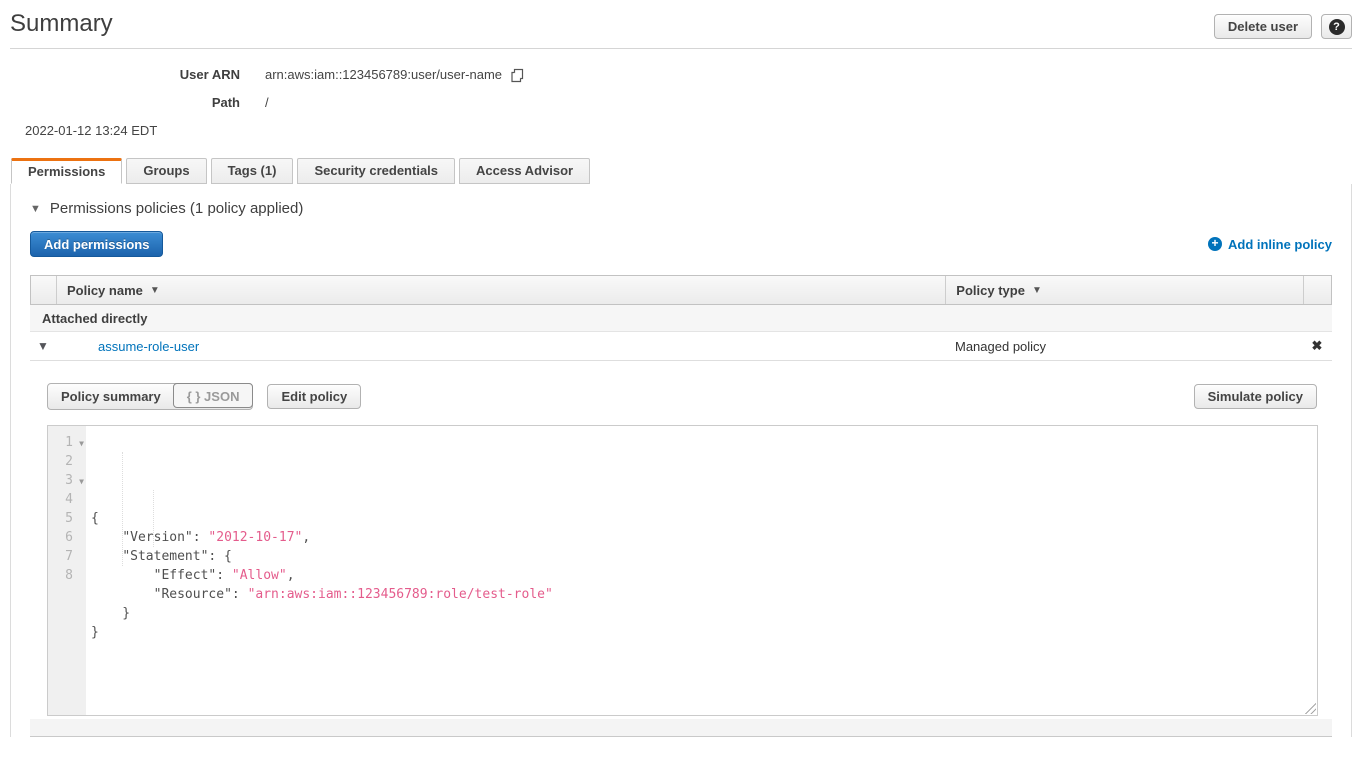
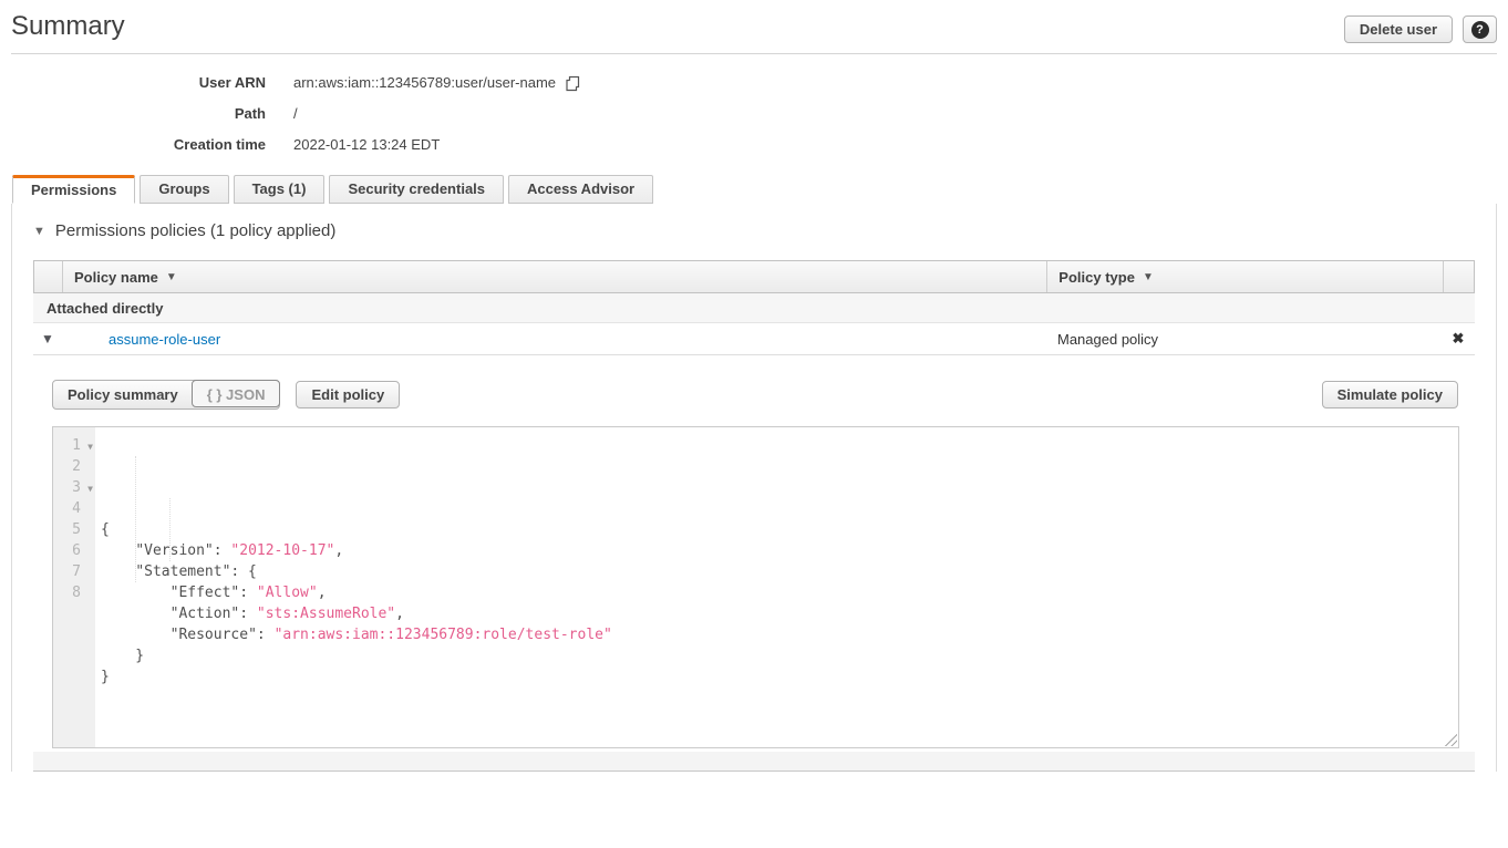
  Summary
  Delete user
  ?
  User ARN
  arn:aws:iam::123456789:user/user-name
  Path
  /
+ Creation time
  2022-01-12 13:24 EDT
  Permissions
  Groups
  Tags (1)
  Security credentials
  Access Advisor
  ▼
  Permissions policies (1 policy applied)
- Add permissions
- +
- Add inline policy
  Policy name
  ▼
  Policy type
  ▼
  Attached directly
  ▼
  assume-role-user
  Managed policy
  ✖
  Policy summary
  { } JSON
  Edit policy
  Simulate policy
  1
  ▼
  2
  3
  ▼
  4
  5
  6
  7
  8
  {
  "Version": "2012-10-17",
  "Statement": {
  "Effect": "Allow",
+ "Action": "sts:AssumeRole",
  "Resource": "arn:aws:iam::123456789:role/test-role"
  }
  }
